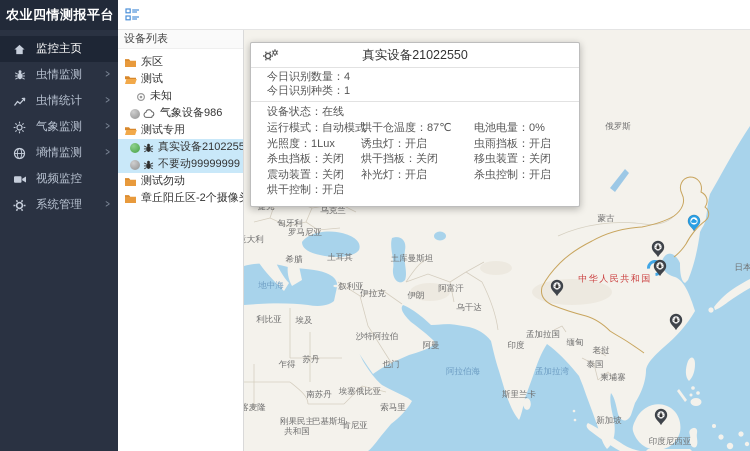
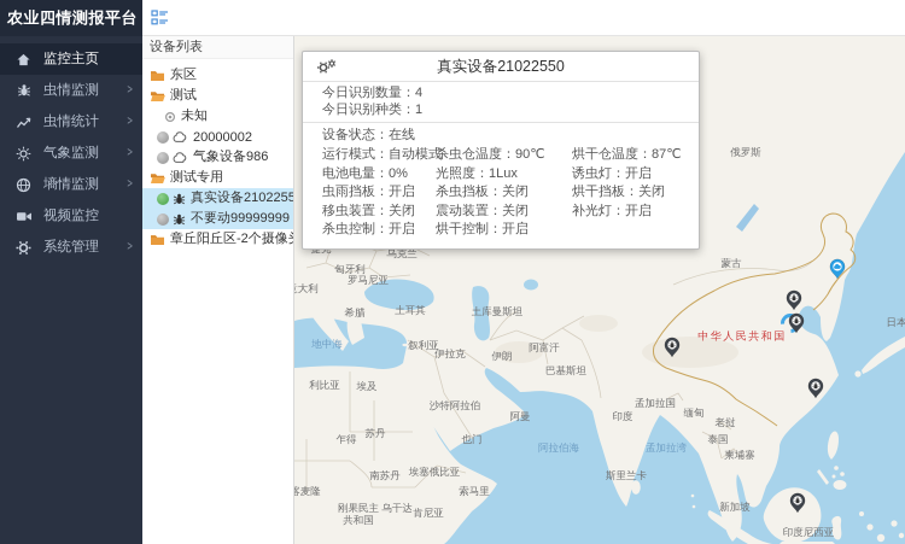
  农业四情测报平台
  监控主页
  虫情监测
  >
  虫情统计
  >
  气象监测
  >
  墒情监测
  >
  视频监控
  系统管理
  >
  设备列表
  东区
  测试
  未知
+ 20000002
  气象设备986
  测试专用
  真实设备2102255
  不要动99999999
- 测试勿动
  章丘阳丘区-2个摄像
  中华人民共和国
  俄罗斯
  蒙古
  日本
  乌克兰
  匈牙利
  罗马尼亚
  希腊
  土耳其
  土库曼斯坦
  地中海
  叙利亚
  伊拉克
  伊朗
  阿富汗
- 乌干达
+ 巴基斯坦
  利比亚
  埃及
  沙特阿拉伯
  阿曼
  也门
  乍得
  苏丹
  南苏丹
  埃塞俄比亚
  索马里
  喀麦隆
  刚果民主共和国
- 巴基斯坦
+ 乌干达
  肯尼亚
  阿拉伯海
  印度
  孟加拉国
  斯里兰卡
  孟加拉湾
  缅甸
  老挝
  泰国
  柬埔寨
  新加坡
  印度尼西亚
  真实设备21022550
  今日识别数量：4
  今日识别种类：1
  设备状态：在线
  运行模式：自动模式
+ 杀虫仓温度：90℃
  烘干仓温度：87℃
  电池电量：0%
  光照度：1Lux
  诱虫灯：开启
  虫雨挡板：开启
  杀虫挡板：关闭
  烘干挡板：关闭
  移虫装置：关闭
  震动装置：关闭
  补光灯：开启
  杀虫控制：开启
  烘干控制：开启
